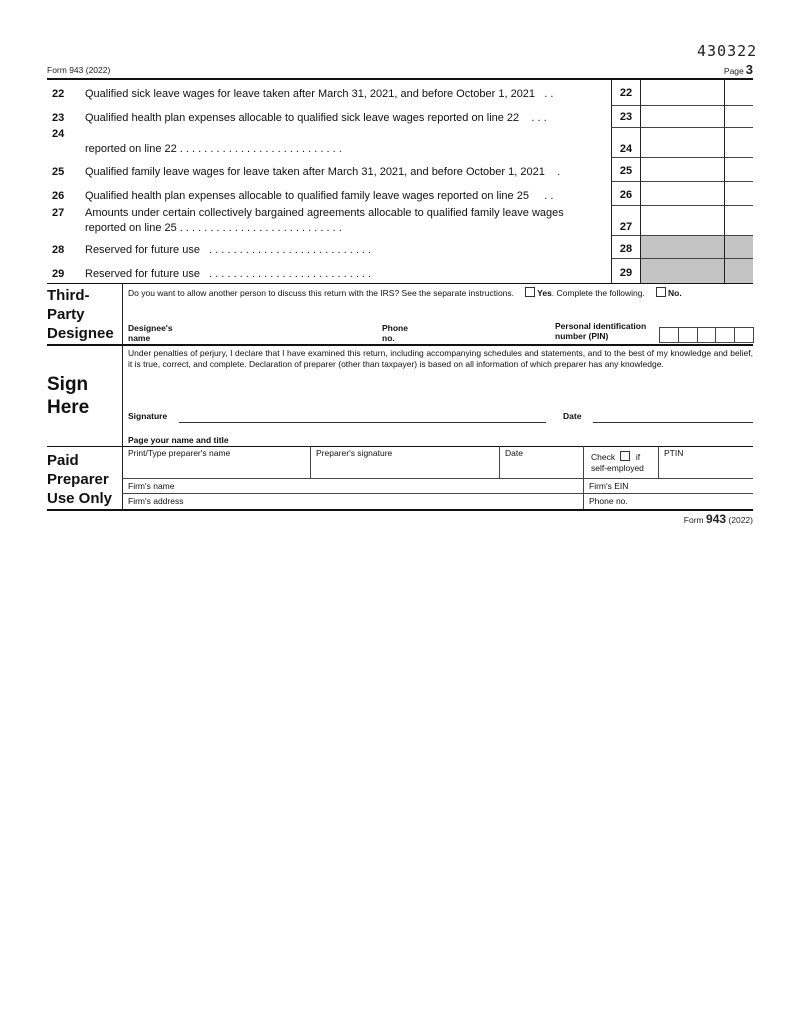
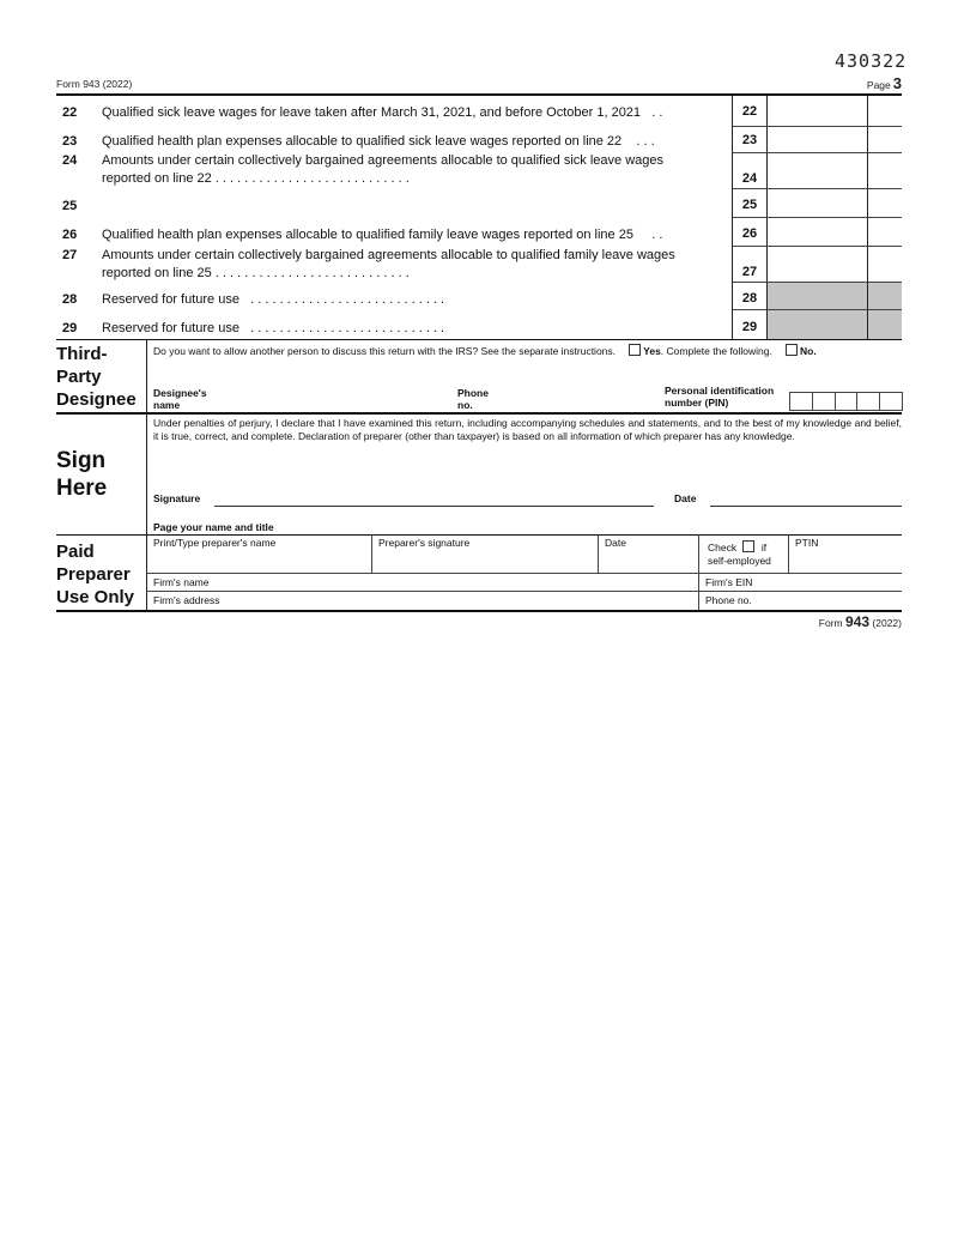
  430322
  Form 943 (2022)
  Page 3
  22
  Qualified sick leave wages for leave taken after March 31, 2021, and before October 1, 2021 . .
  22
  23
  Qualified health plan expenses allocable to qualified sick leave wages reported on line 22 . . .
  23
  24
+ Amounts under certain collectively bargained agreements allocable to qualified sick leave wages
  reported on line 22 . . . . . . . . . . . . . . . . . . . . . . . . . . .
  24
  25
- Qualified family leave wages for leave taken after March 31, 2021, and before October 1, 2021 .
  25
  26
  Qualified health plan expenses allocable to qualified family leave wages reported on line 25 . .
  26
  27
  Amounts under certain collectively bargained agreements allocable to qualified family leave wages
  reported on line 25 . . . . . . . . . . . . . . . . . . . . . . . . . . .
  27
  28
  Reserved for future use . . . . . . . . . . . . . . . . . . . . . . . . . . .
  28
  29
  Reserved for future use . . . . . . . . . . . . . . . . . . . . . . . . . . .
  29
  Third-
  Party
  Designee
  Do you want to allow another person to discuss this return with the IRS? See the separate instructions. Yes. Complete the following. No.
  Designee's
  name
  Phone
  no.
  Personal identification
  number (PIN)
  Sign
  Here
  Under penalties of perjury, I declare that I have examined this return, including accompanying schedules and statements, and to the best of my knowledge and belief, it is true, correct, and complete. Declaration of preparer (other than taxpayer) is based on all information of which preparer has any knowledge.
  Signature
  Date
  Page your name and title
  Paid
  Preparer
  Use Only
  Print/Type preparer's name
  Preparer's signature
  Date
  Check if
  self-employed
  PTIN
  Firm's name
  Firm's EIN
  Firm's address
  Phone no.
  Form 943 (2022)
